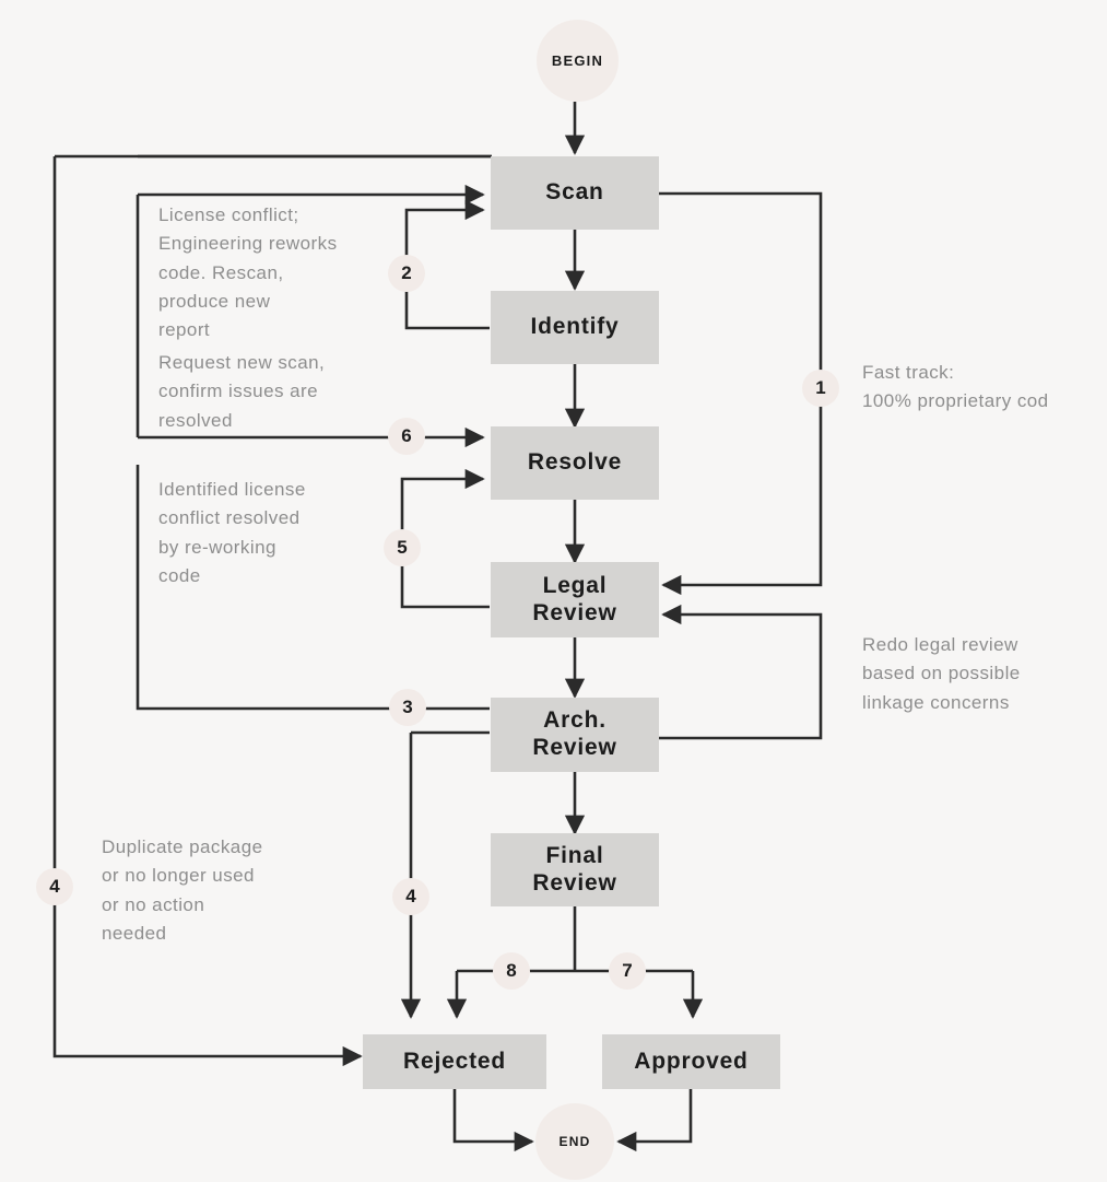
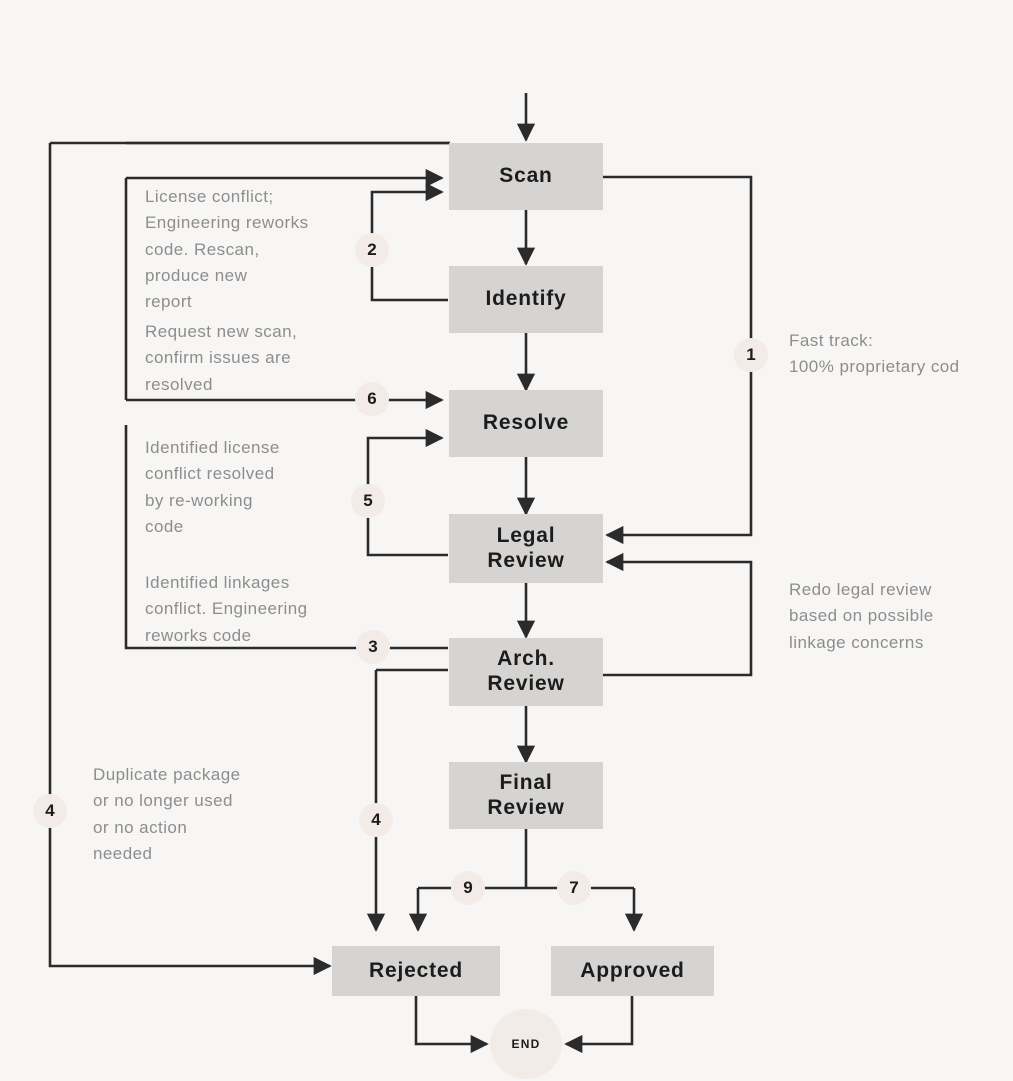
- BEGIN
  END
  Scan
  Identify
  Resolve
  Legal
  Review
  Arch.
  Review
  Final
  Review
  Rejected
  Approved
  1
  2
  3
  4
  4
  5
  6
  7
- 8
+ 9
  License conflict;
  Engineering reworks
  code. Rescan,
  produce new
  report
  Request new scan,
  confirm issues are
  resolved
  Identified license
  conflict resolved
  by re-working
  code
+ Identified linkages
+ conflict. Engineering
+ reworks code
  Duplicate package
  or no longer used
  or no action
  needed
  Fast track:
  100% proprietary cod
  Redo legal review
  based on possible
  linkage concerns
